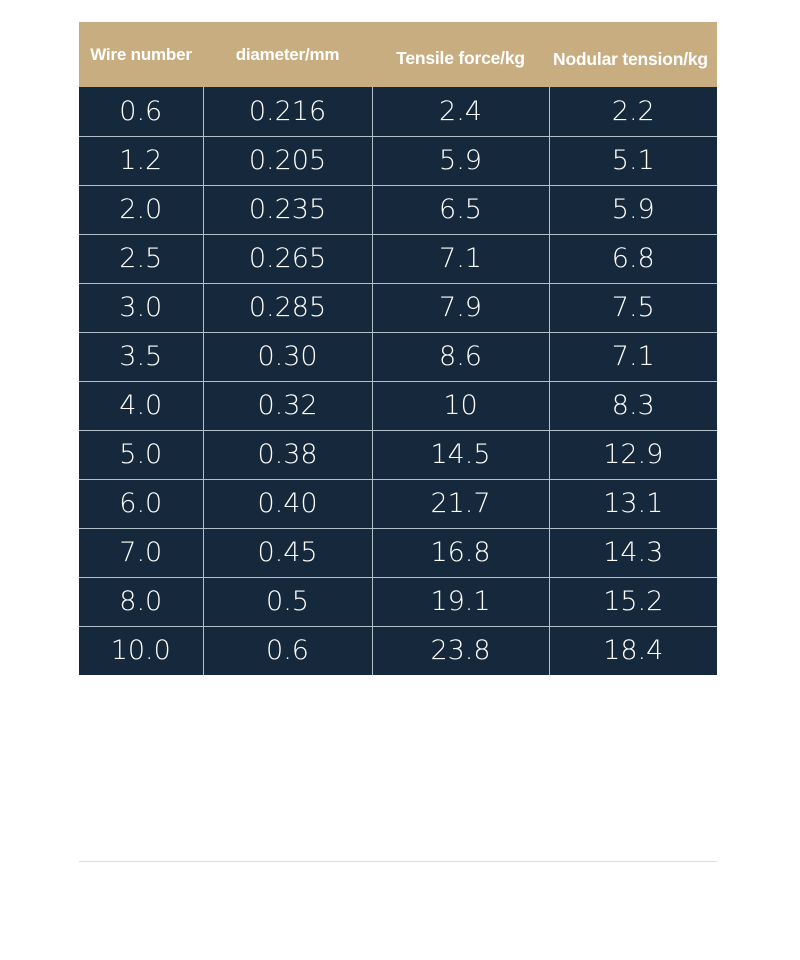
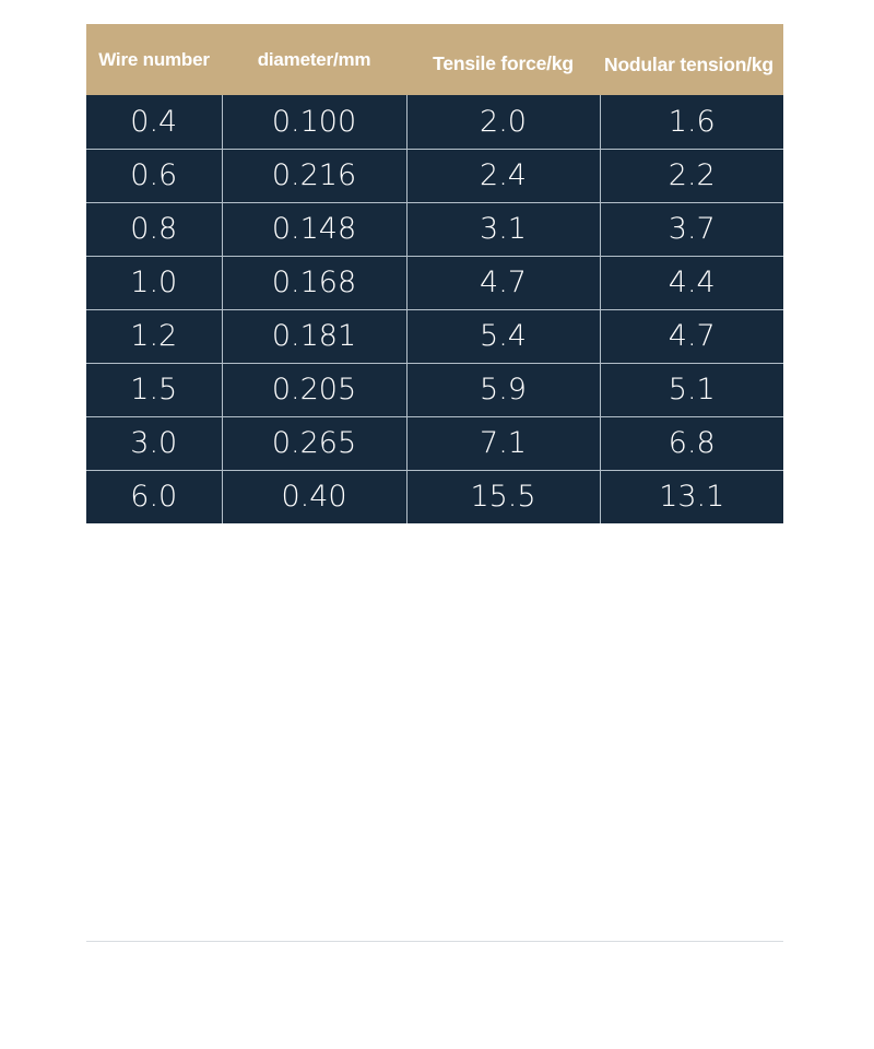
  Wire number	diameter/mm	Tensile force/kg	Nodular tension/kg
+ 0.4	0.100	2.0	1.6
  0.6	0.216	2.4	2.2
+ 0.8	0.148	3.1	3.7
+ 1.0	0.168	4.7	4.4
+ 1.2	0.181	5.4	4.7
- 1.2	0.205	5.9	5.1
+ 1.5	0.205	5.9	5.1
- 2.0	0.235	6.5	5.9
- 2.5	0.265	7.1	6.8
+ 3.0	0.265	7.1	6.8
- 3.0	0.285	7.9	7.5
- 3.5	0.30	8.6	7.1
- 4.0	0.32	10	8.3
- 5.0	0.38	14.5	12.9
- 6.0	0.40	21.7	13.1
+ 6.0	0.40	15.5	13.1
- 7.0	0.45	16.8	14.3
- 8.0	0.5	19.1	15.2
- 10.0	0.6	23.8	18.4
